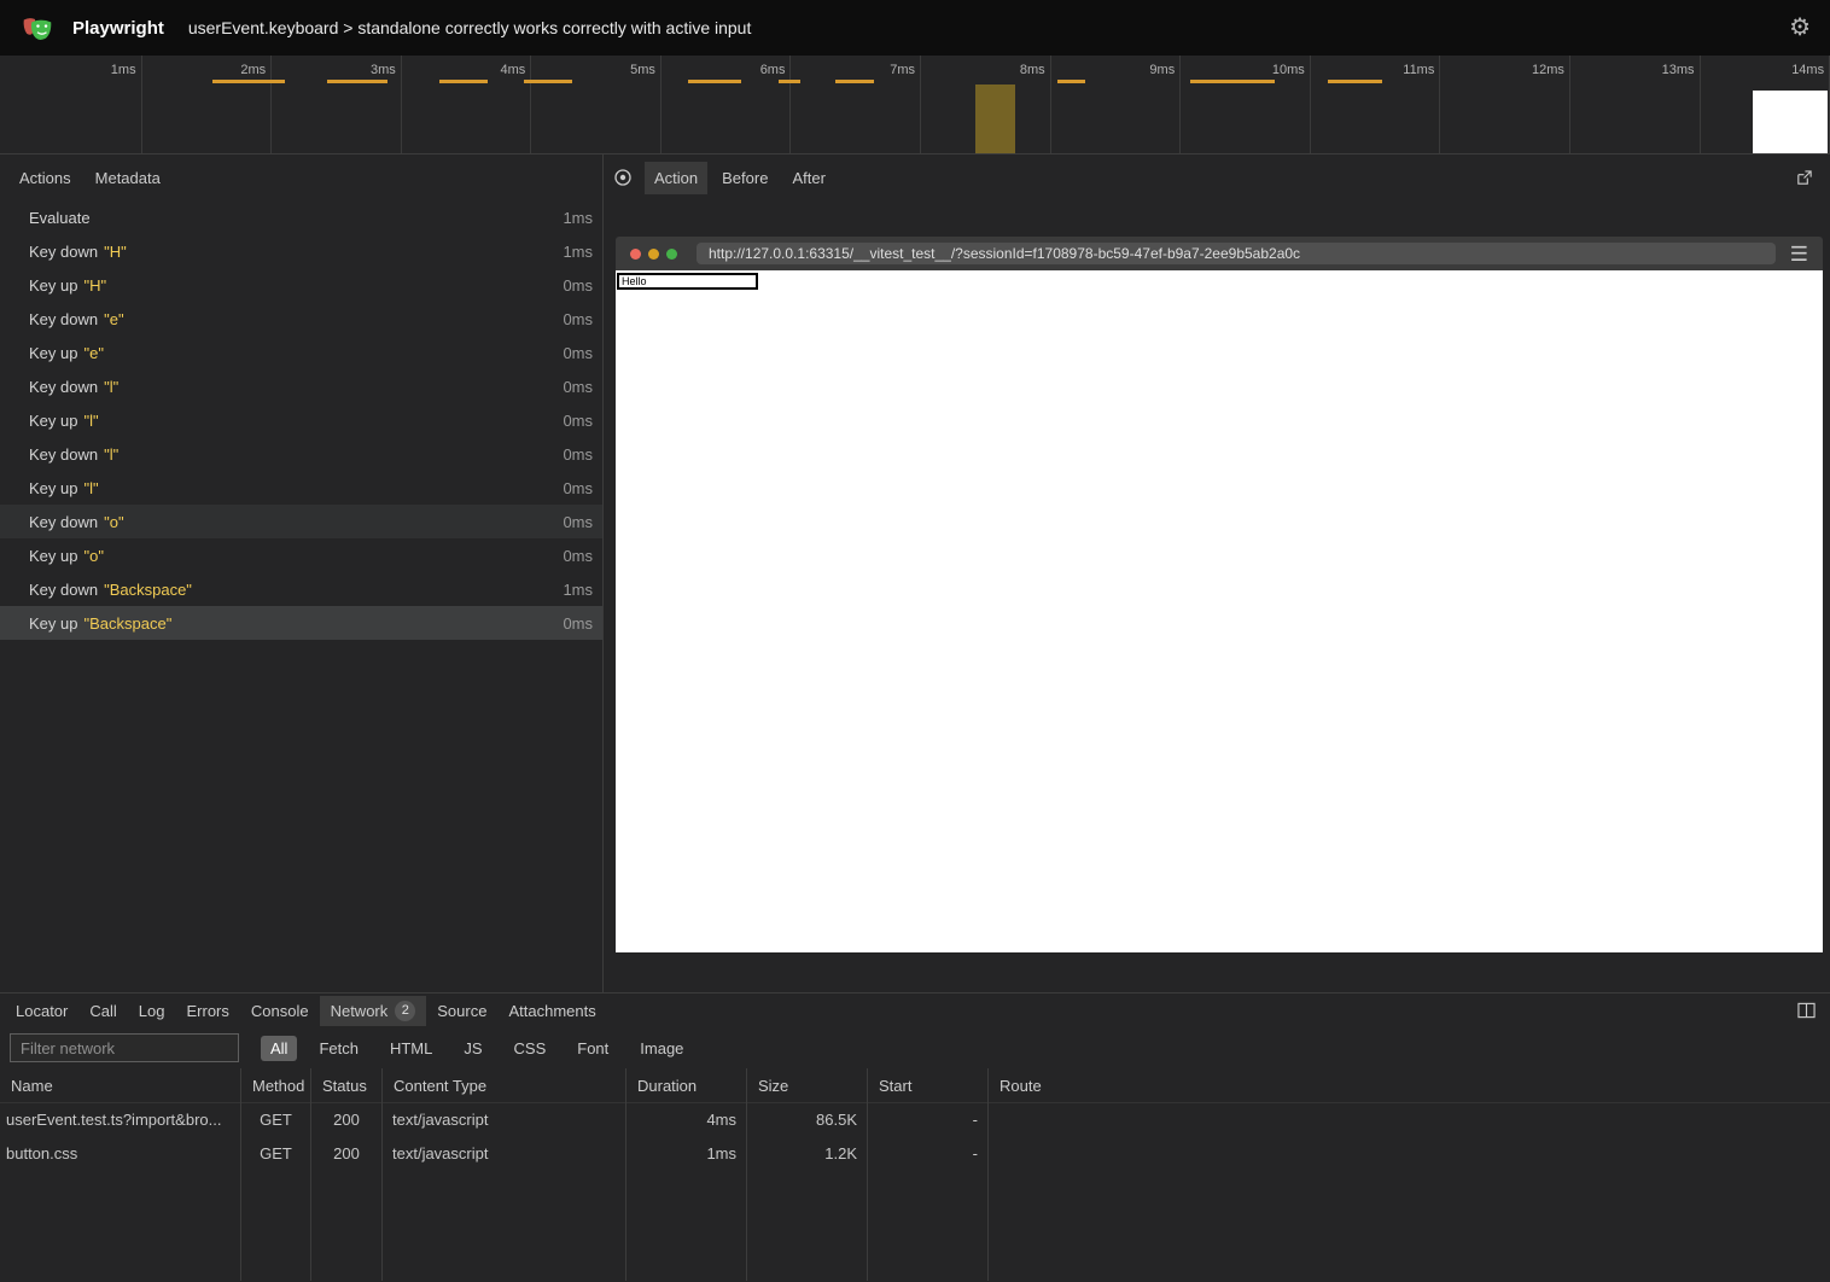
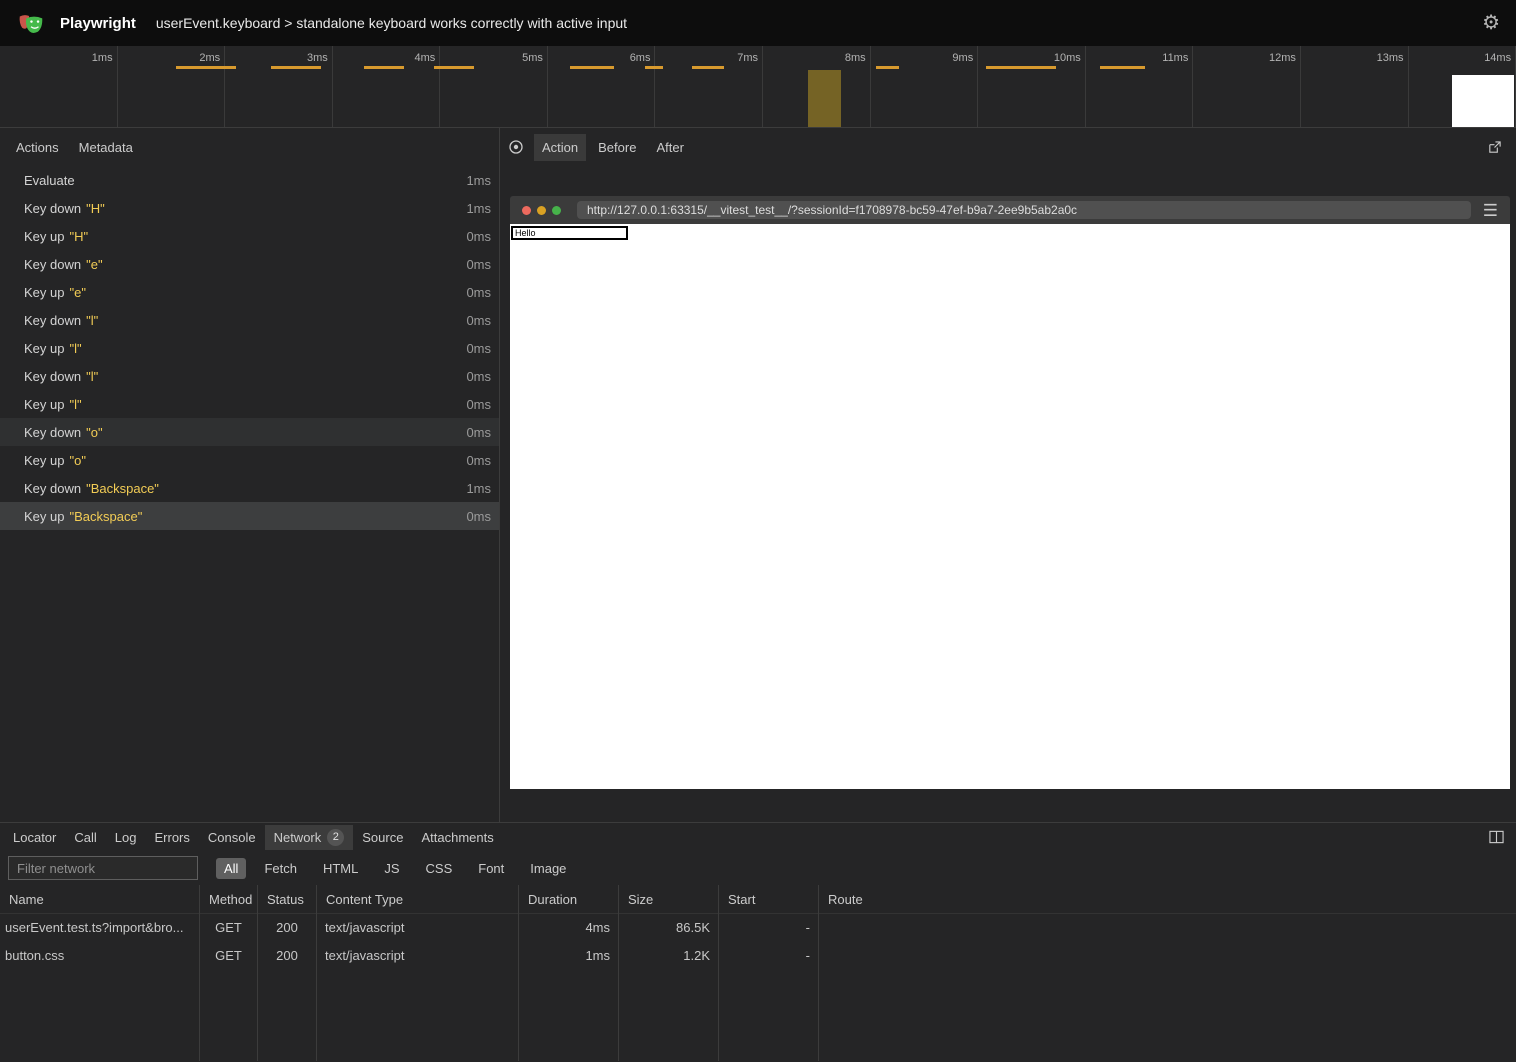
  Playwright
- userEvent.keyboard > standalone correctly works correctly with active input
+ userEvent.keyboard > standalone keyboard works correctly with active input
  ⚙
  1ms
  2ms
  3ms
  4ms
  5ms
  6ms
  7ms
  8ms
  9ms
  10ms
  11ms
  12ms
  13ms
  14ms
  Actions
  Metadata
  Evaluate
  1ms
  Key down
  "H"
  1ms
  Key up
  "H"
  0ms
  Key down
  "e"
  0ms
  Key up
  "e"
  0ms
  Key down
  "l"
  0ms
  Key up
  "l"
  0ms
  Key down
  "l"
  0ms
  Key up
  "l"
  0ms
  Key down
  "o"
  0ms
  Key up
  "o"
  0ms
  Key down
  "Backspace"
  1ms
  Key up
  "Backspace"
  0ms
  Action
  Before
  After
  http://127.0.0.1:63315/__vitest_test__/?sessionId=f1708978-bc59-47ef-b9a7-2ee9b5ab2a0c
  ☰
  Hello
  Locator
  Call
  Log
  Errors
  Console
  Network
  2
  Source
  Attachments
  Filter network
  All
  Fetch
  HTML
  JS
  CSS
  Font
  Image
  Name
  userEvent.test.ts?import&bro...
  button.css
  Method
  GET
  GET
  Status
  200
  200
  Content Type
  text/javascript
  text/javascript
  Duration
  4ms
  1ms
  Size
  86.5K
  1.2K
  Start
  -
  -
  Route
